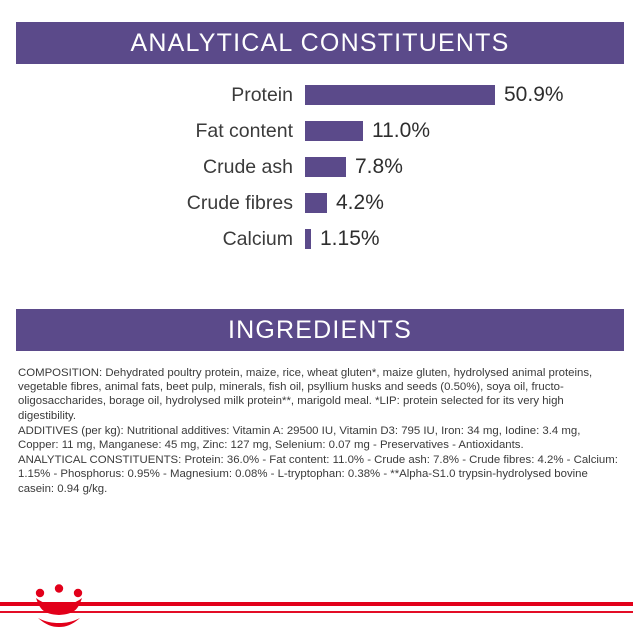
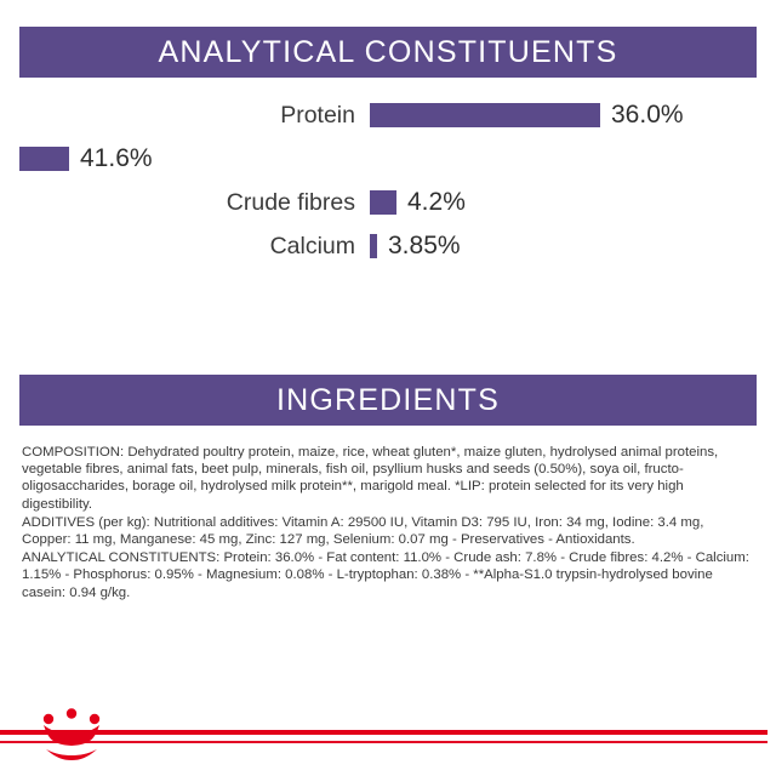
  ANALYTICAL CONSTITUENTS
  Protein
- 50.9%
+ 36.0%
- Fat content
- 11.0%
- Crude ash
- 7.8%
+ 41.6%
  Crude fibres
  4.2%
  Calcium
- 1.15%
+ 3.85%
  INGREDIENTS
  COMPOSITION: Dehydrated poultry protein, maize, rice, wheat gluten*, maize gluten, hydrolysed animal proteins, vegetable fibres, animal fats, beet pulp, minerals, fish oil, psyllium husks and seeds (0.50%), soya oil, fructo-oligosaccharides, borage oil, hydrolysed milk protein**, marigold meal. *LIP: protein selected for its very high digestibility.
  ADDITIVES (per kg): Nutritional additives: Vitamin A: 29500 IU, Vitamin D3: 795 IU, Iron: 34 mg, Iodine: 3.4 mg, Copper: 11 mg, Manganese: 45 mg, Zinc: 127 mg, Selenium: 0.07 mg - Preservatives - Antioxidants.
  ANALYTICAL CONSTITUENTS: Protein: 36.0% - Fat content: 11.0% - Crude ash: 7.8% - Crude fibres: 4.2% - Calcium: 1.15% - Phosphorus: 0.95% - Magnesium: 0.08% - L-tryptophan: 0.38% - **Alpha-S1.0 trypsin-hydrolysed bovine casein: 0.94 g/kg.
